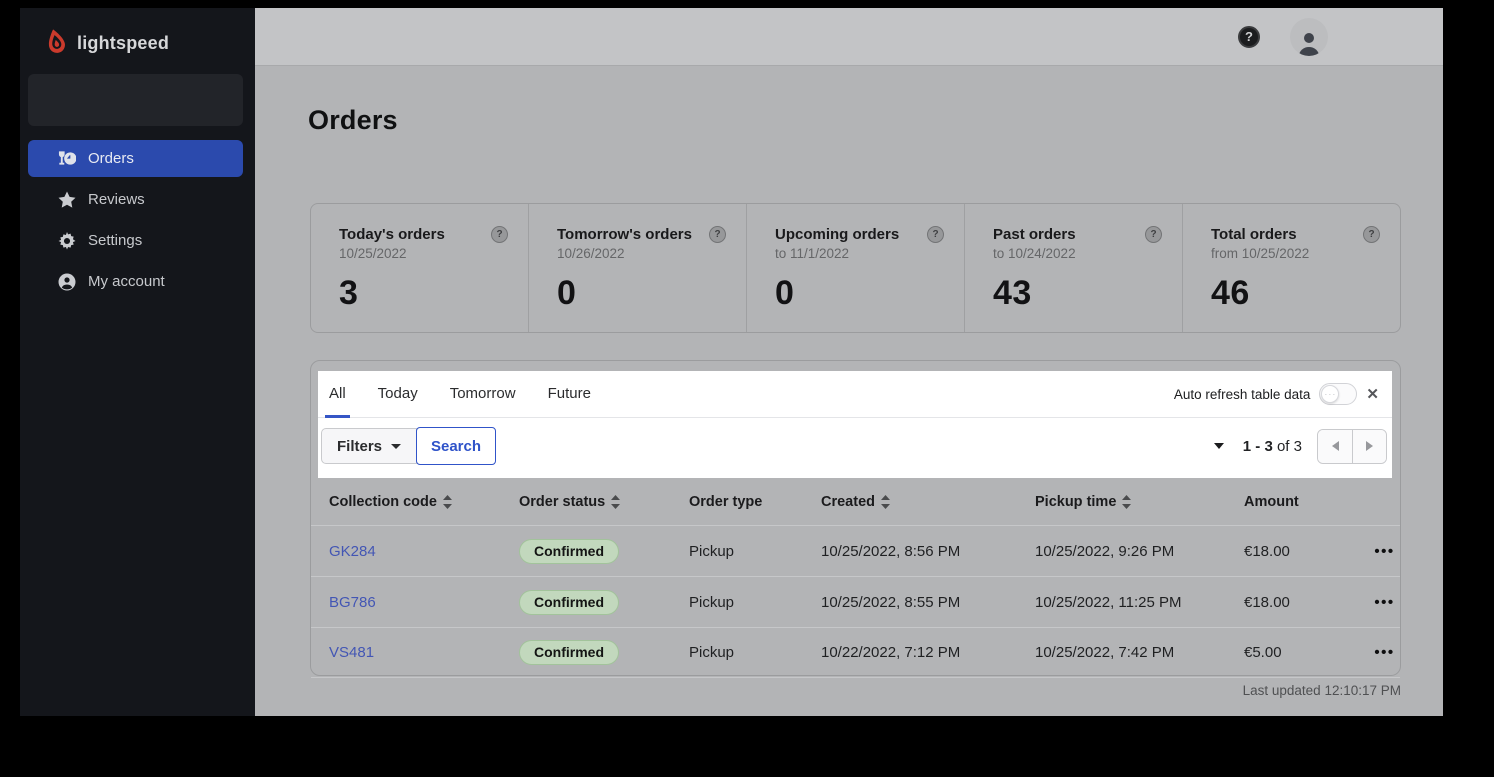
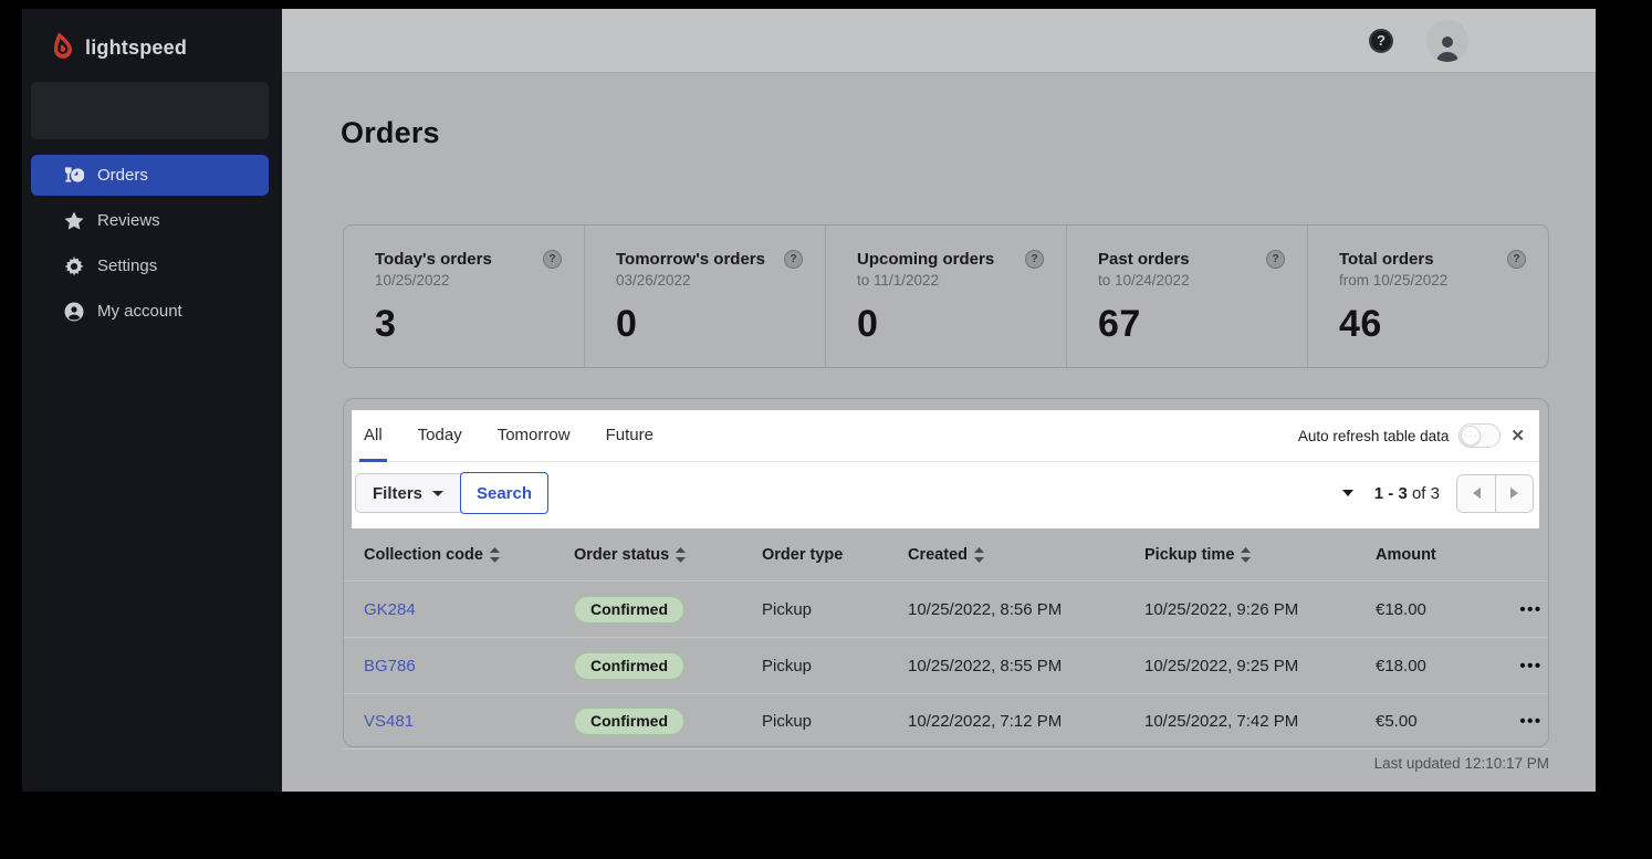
  lightspeed
  Orders
  Reviews
  Settings
  My account
  ?
  Orders
  Today's orders
  ?
  10/25/2022
  3
  Tomorrow's orders
  ?
- 10/26/2022
+ 03/26/2022
  0
  Upcoming orders
  ?
  to 11/1/2022
  0
  Past orders
  ?
  to 10/24/2022
- 43
+ 67
  Total orders
  ?
  from 10/25/2022
  46
  All
  Today
  Tomorrow
  Future
  Auto refresh table data
  ···
  ✕
  Filters
  Search
  1 - 3 of 3
  Collection code
  Order status
  Order type
  Created
  Pickup time
  Amount
  GK284
  Confirmed
  Pickup
  10/25/2022, 8:56 PM
  10/25/2022, 9:26 PM
  €18.00
  •••
  BG786
  Confirmed
  Pickup
  10/25/2022, 8:55 PM
- 10/25/2022, 11:25 PM
+ 10/25/2022, 9:25 PM
  €18.00
  •••
  VS481
  Confirmed
  Pickup
  10/22/2022, 7:12 PM
  10/25/2022, 7:42 PM
  €5.00
  •••
  Last updated 12:10:17 PM
